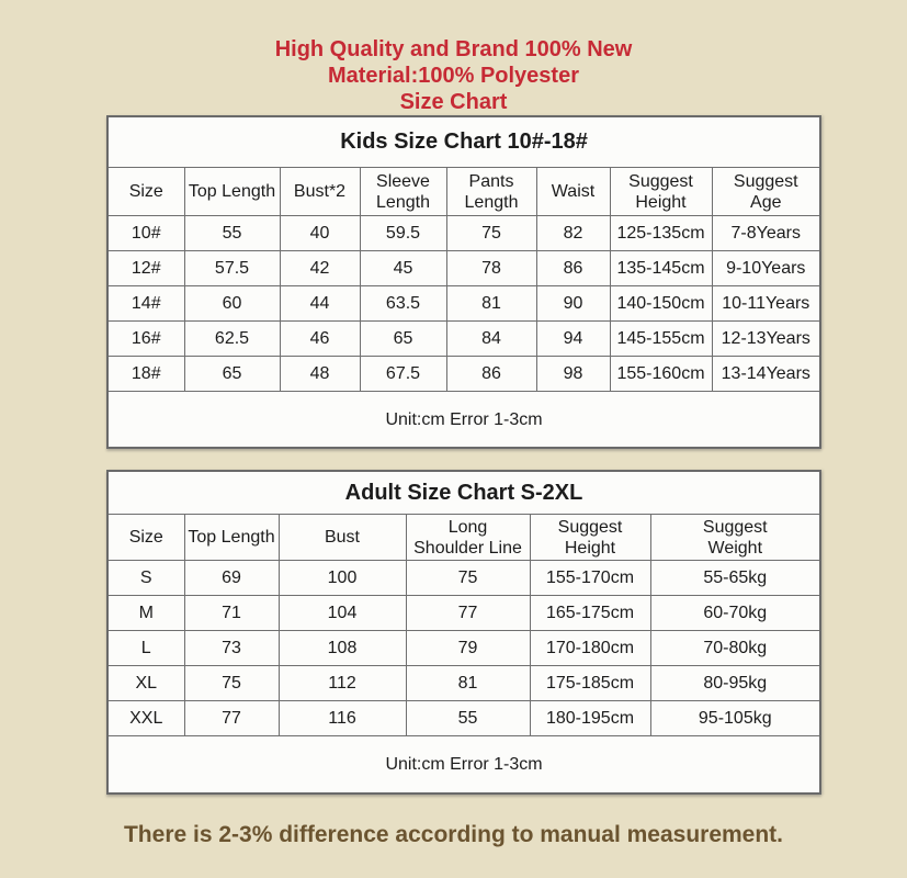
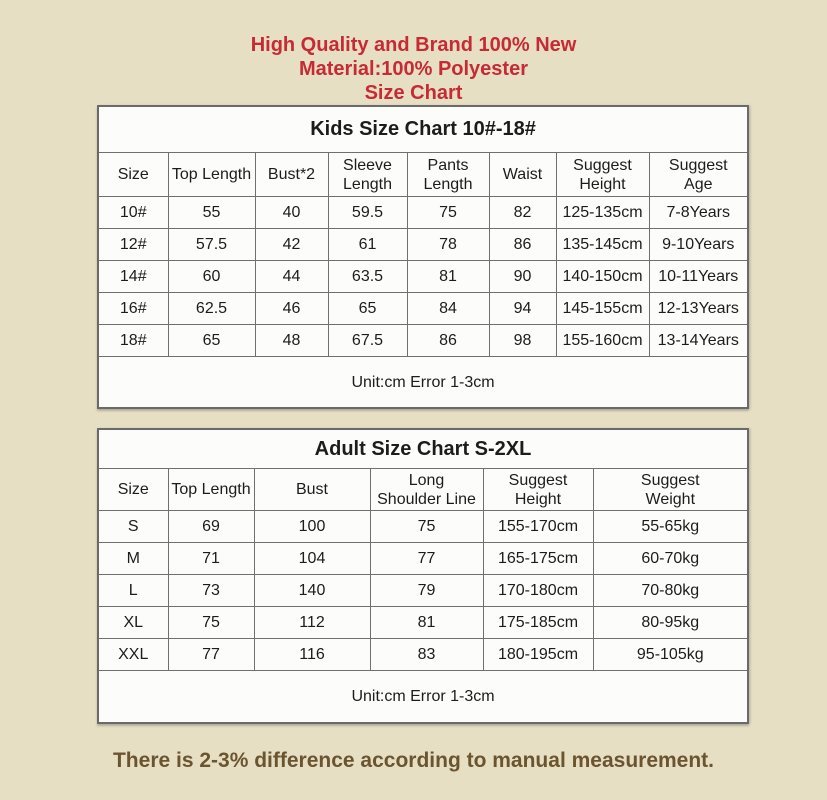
  High Quality and Brand 100% New
  Material:100% Polyester
  Size Chart
  Kids Size Chart 10#-18#
  Size	Top Length	Bust*2	Sleeve Length	Pants Length	Waist	Suggest Height	Suggest Age
  10#	55	40	59.5	75	82	125-135cm	7-8Years
- 12#	57.5	42	45	78	86	135-145cm	9-10Years
+ 12#	57.5	42	61	78	86	135-145cm	9-10Years
  14#	60	44	63.5	81	90	140-150cm	10-11Years
  16#	62.5	46	65	84	94	145-155cm	12-13Years
  18#	65	48	67.5	86	98	155-160cm	13-14Years
  Unit:cm Error 1-3cm
  Adult Size Chart S-2XL
  Size	Top Length	Bust	Long Shoulder Line	Suggest Height	Suggest Weight
  S	69	100	75	155-170cm	55-65kg
  M	71	104	77	165-175cm	60-70kg
- L	73	108	79	170-180cm	70-80kg
+ L	73	140	79	170-180cm	70-80kg
  XL	75	112	81	175-185cm	80-95kg
- XXL	77	116	55	180-195cm	95-105kg
+ XXL	77	116	83	180-195cm	95-105kg
  Unit:cm Error 1-3cm
  There is 2-3% difference according to manual measurement.
